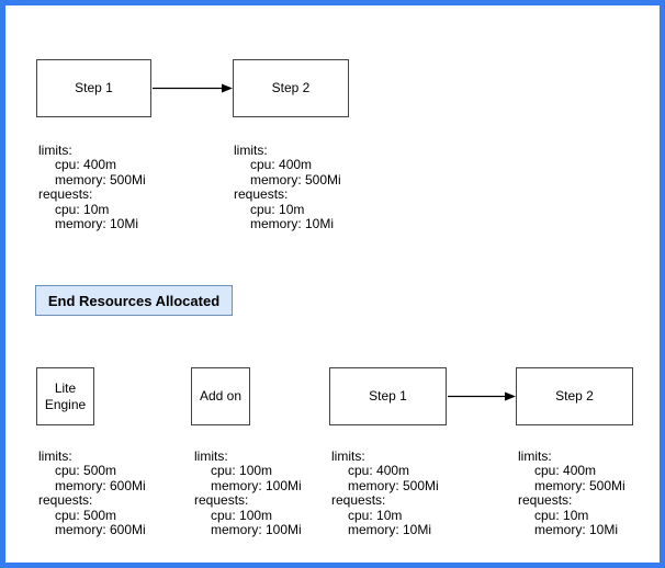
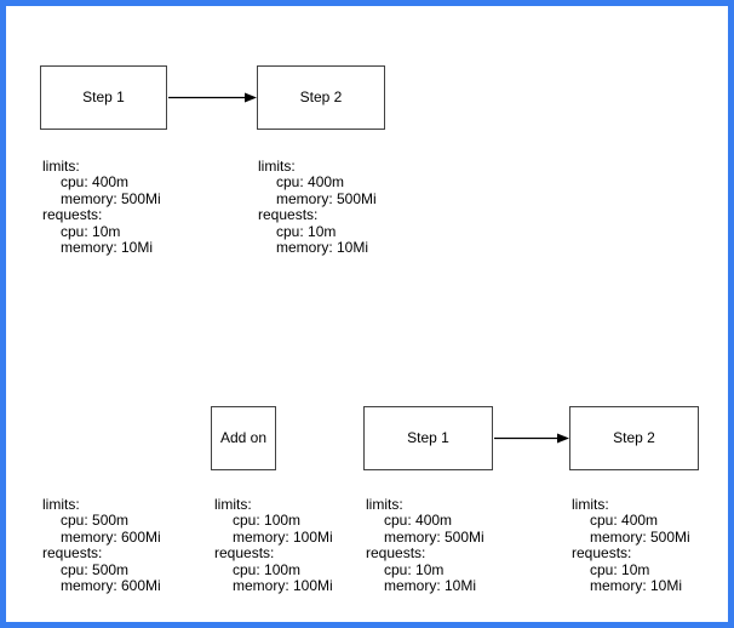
  Step 1
  Step 2
  limits:
  cpu: 400m
  memory: 500Mi
  requests:
  cpu: 10m
  memory: 10Mi
  limits:
  cpu: 400m
  memory: 500Mi
  requests:
  cpu: 10m
  memory: 10Mi
- End Resources Allocated
- Lite
- Engine
  Add on
  Step 1
  Step 2
  limits:
  cpu: 500m
  memory: 600Mi
  requests:
  cpu: 500m
  memory: 600Mi
  limits:
  cpu: 100m
  memory: 100Mi
  requests:
  cpu: 100m
  memory: 100Mi
  limits:
  cpu: 400m
  memory: 500Mi
  requests:
  cpu: 10m
  memory: 10Mi
  limits:
  cpu: 400m
  memory: 500Mi
  requests:
  cpu: 10m
  memory: 10Mi
